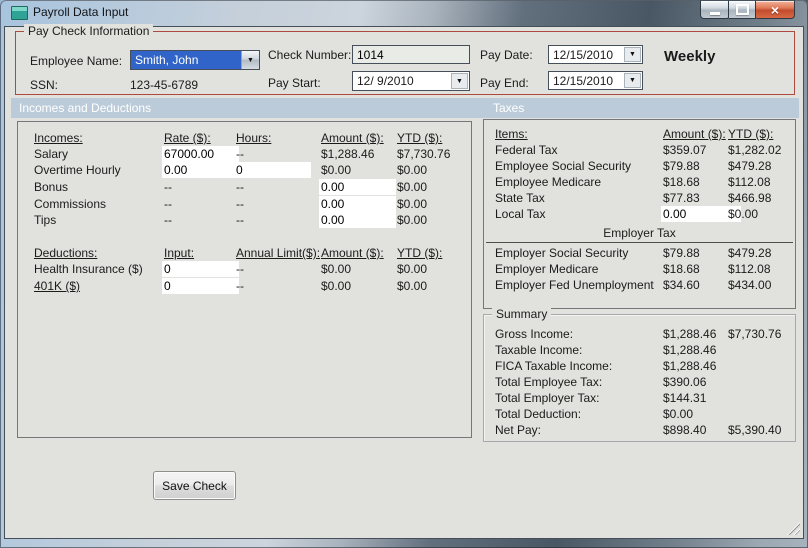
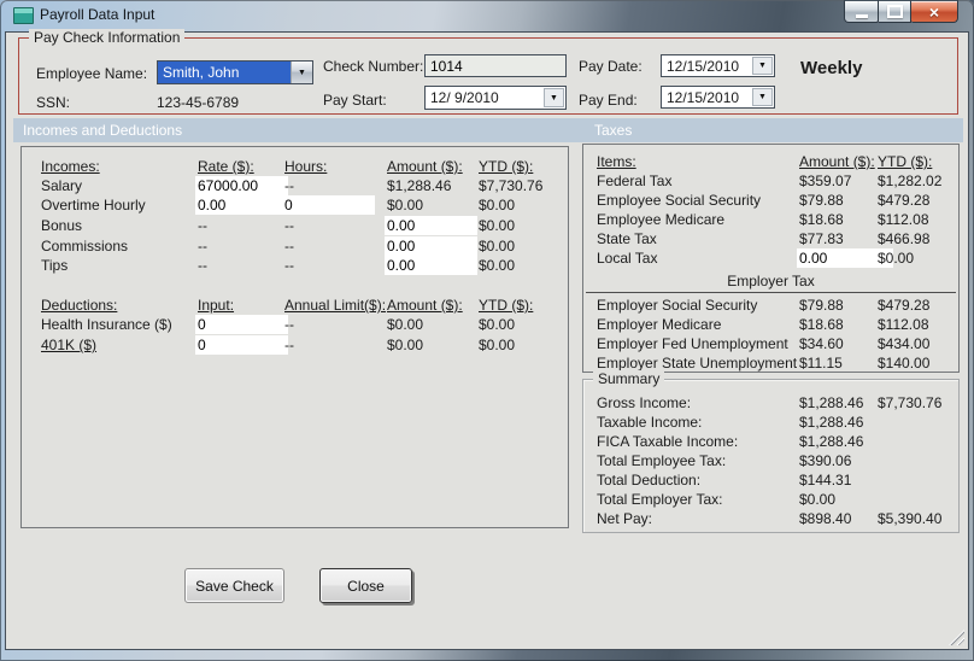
  Payroll Data Input
  ×
  Pay Check Information
  Employee Name:
  Smith, John
  SSN:
  123-45-6789
  Check Number:
  1014
  Pay Start:
  12/ 9/2010
  Pay Date:
  12/15/2010
  Pay End:
  12/15/2010
  Weekly
  Incomes and Deductions
  Taxes
  Incomes:
  Rate ($):
  Hours:
  Amount ($):
  YTD ($):
  Salary
  67000.00
  --
  $1,288.46
  $7,730.76
  Overtime Hourly
  0.00
  0
  $0.00
  $0.00
  Bonus
  --
  --
  0.00
  $0.00
  Commissions
  --
  --
  0.00
  $0.00
  Tips
  --
  --
  0.00
  $0.00
  Deductions:
  Input:
  Annual Limit($):
  Amount ($):
  YTD ($):
  Health Insurance ($)
  0
  --
  $0.00
  $0.00
  401K ($)
  0
  --
  $0.00
  $0.00
  Items:
  Amount ($):
  YTD ($):
  Federal Tax
  $359.07
  $1,282.02
  Employee Social Security
  $79.88
  $479.28
  Employee Medicare
  $18.68
  $112.08
  State Tax
  $77.83
  $466.98
  Local Tax
  0.00
  $0.00
  Employer Tax
  Employer Social Security
  $79.88
  $479.28
  Employer Medicare
  $18.68
  $112.08
  Employer Fed Unemployment
  $34.60
  $434.00
+ Employer State Unemployment
+ $11.15
+ $140.00
  Summary
  Gross Income:
  $1,288.46
  $7,730.76
  Taxable Income:
  $1,288.46
  FICA Taxable Income:
  $1,288.46
  Total Employee Tax:
  $390.06
- Total Employer Tax:
+ Total Deduction:
  $144.31
- Total Deduction:
+ Total Employer Tax:
  $0.00
  Net Pay:
  $898.40
  $5,390.40
  Save Check
+ Close
